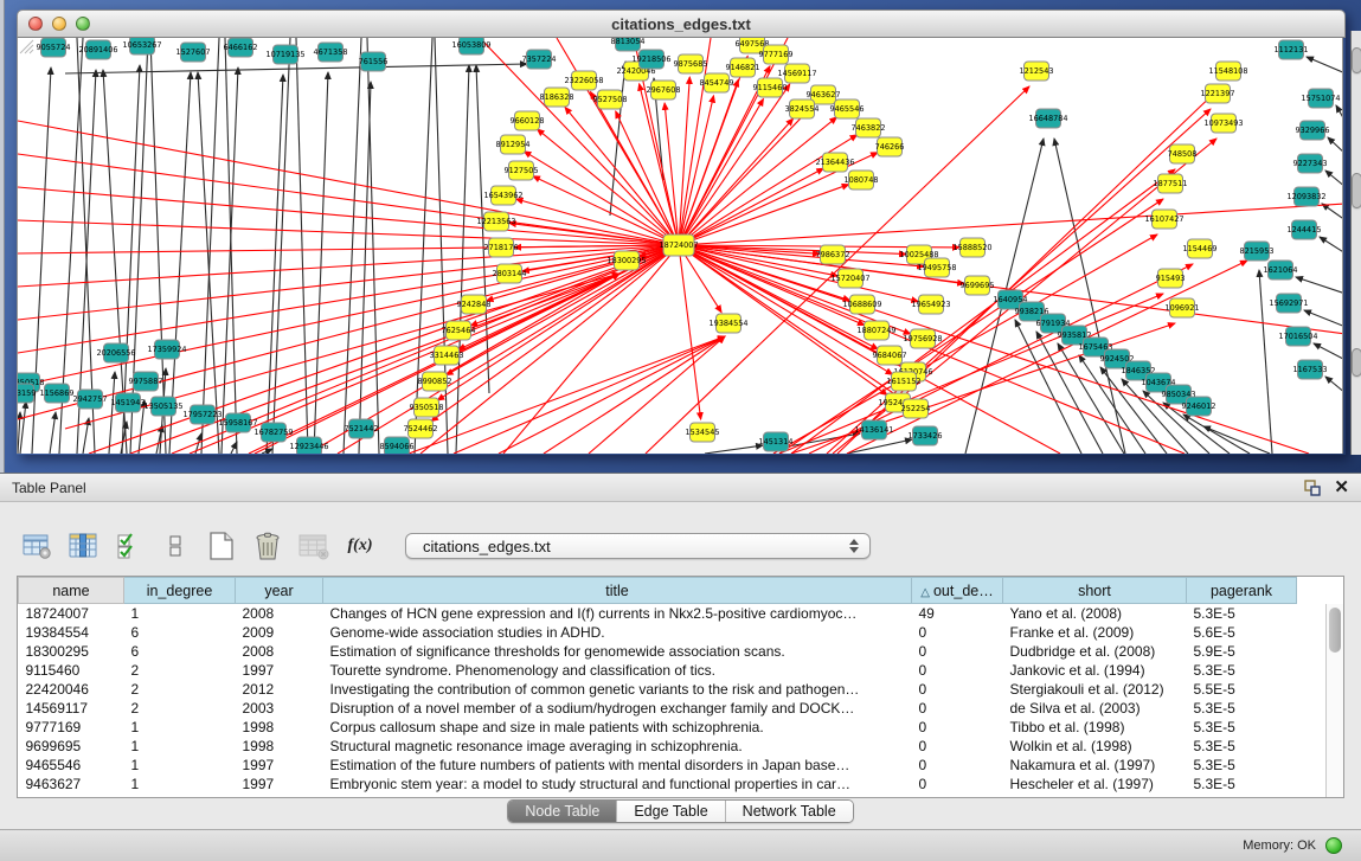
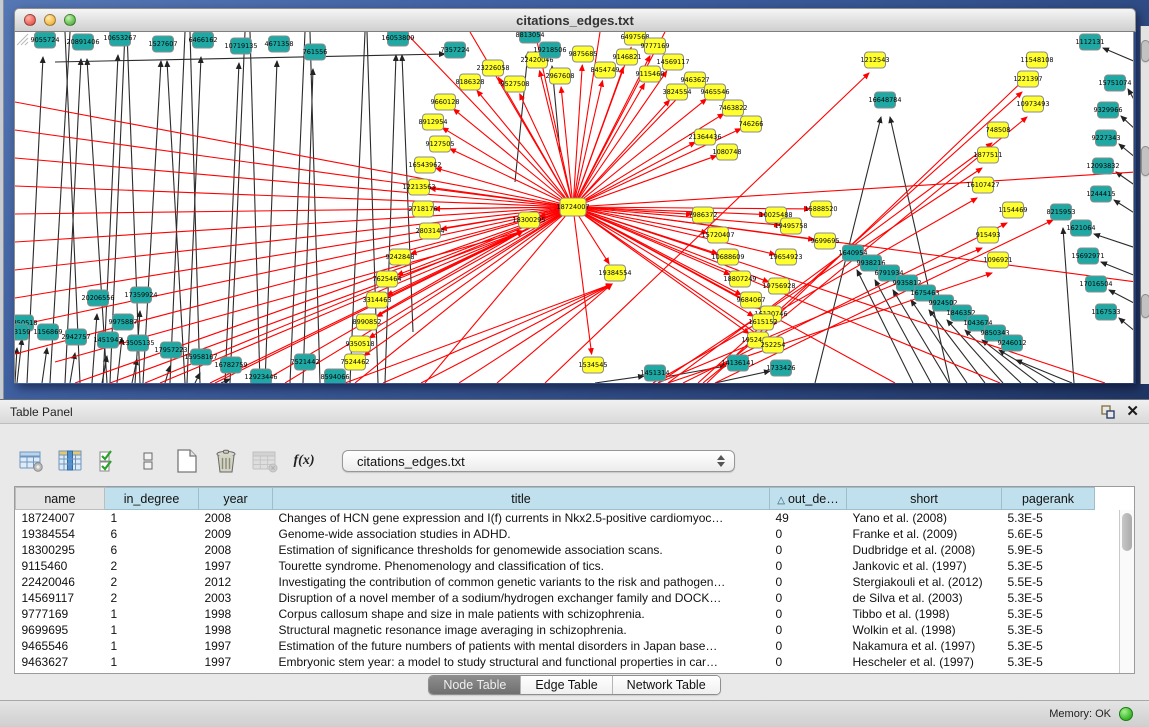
  citations_edges.txt
  9660128
  8912954
  9127505
  16543962
  12213563
  2718176
  2803144
  9242848
  7625464
  3314463
  8990852
  9350518
  7524462
  8186328
  23226058
  9527508
  22420046
  2967608
  9875685
  8454749
  9146821
  9115460
  14569117
  9463627
  9465546
  7463822
  746266
  6497568
  9777169
  3824554
  21364436
  1080748
  7986372
  15720407
  10688609
  18807249
  9684067
  1615152
  252254
  10025488
  19495758
  19654923
  19756928
  15888520
  9699695
  18300295
  19384554
  1534545
  11548108
  1221397
  10973493
  748508
  1877511
  16107427
  1154469
  915493
  1096921
  1212543
  9055724
  20891406
  10653267
  1527607
  6466162
  10719135
  4671358
  761556
  16053809
  7357224
  8813054
  19218506
  850518
  1156869
  2942757
  1451943
  20206556
  17359924
  9975887
  13505135
  17957223
  15958167
  16782759
  12923446
  7521442
  8594066
  1640954
  9938216
  6791934
  9935812
  1675463
  9924502
  1846352
  1043674
  9850343
  9246012
  1112131
  15751074
  9329966
  9227343
  12093832
  1244415
  8215953
  1621064
  15692971
  17016504
  1167533
  16648784
  14136141
  1733426
  1451314
  18724007
  Table Panel
  ✕
  f(x)
  citations_edges.txt
  name	in_degree	year	title	△ out_de…	short	pagerank
  18724007	1	2008	Changes of HCN gene expression and I(f) currents in Nkx2.5-positive cardiomyoc…	49	Yano et al. (2008)	5.3E-5
  19384554	6	2009	Genome-wide association studies in ADHD.	0	Franke et al. (2009)	5.6E-5
  18300295	6	2008	Estimation of significance thresholds for genomewide association scans.	0	Dudbridge et al. (2008)	5.9E-5
- 9115460	2	1997	Tourette syndrome. Phenomenology and classification of tics.	0	Jankovic et al. (1994)	5.3E-5
+ 9115460	2	1997	Tourette syndrome. Phenomenology and classification of tics.	0	Jankovic et al. (1997)	5.3E-5
  22420046	2	2012	Investigating the contribution of common genetic variants to the risk and pathogen…	0	Stergiakouli et al. (2012)	5.5E-5
  14569117	2	2003	Disruption of a novel member of a sodium/hydrogen exchanger family and DOCK…	0	de Silva et al. (2003)	5.3E-5
  9777169	1	1998	Corpus callosum shape and size in male patients with schizophrenia.	0	Tibbo et al. (1998)	5.3E-5
  9699695	1	1998	Structural magnetic resonance image averaging in schizophrenia.	0	Wolkin et al. (1998)	5.3E-5
  9465546	1	1997	Estimation of the future numbers of patients with mental disorders in Japan base…	0	Nakamura et al. (1997)	5.3E-5
  9463627	1	1997	Embryonic stem year: a model to study structural and functional properties in car…	0	Hescheler et al. (1997)	5.3E-5
  Node Table
  Edge Table
  Network Table
  Memory: OK
